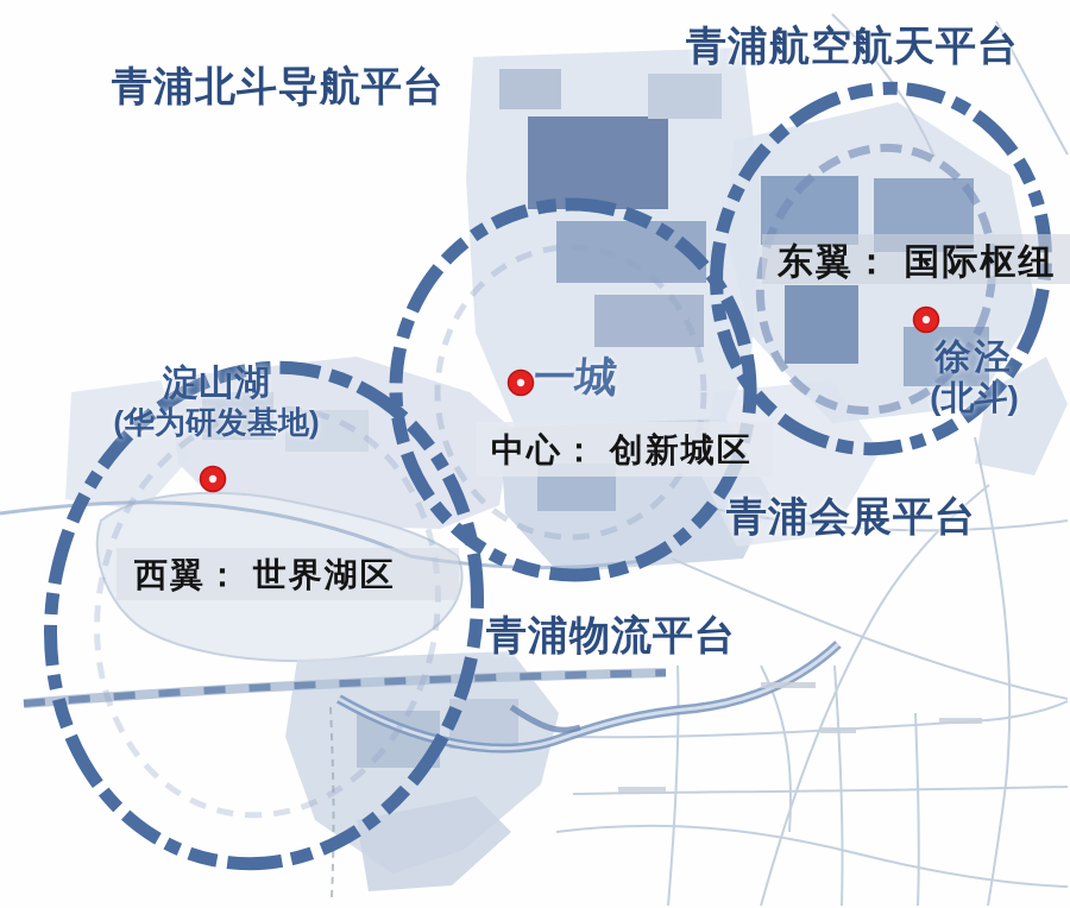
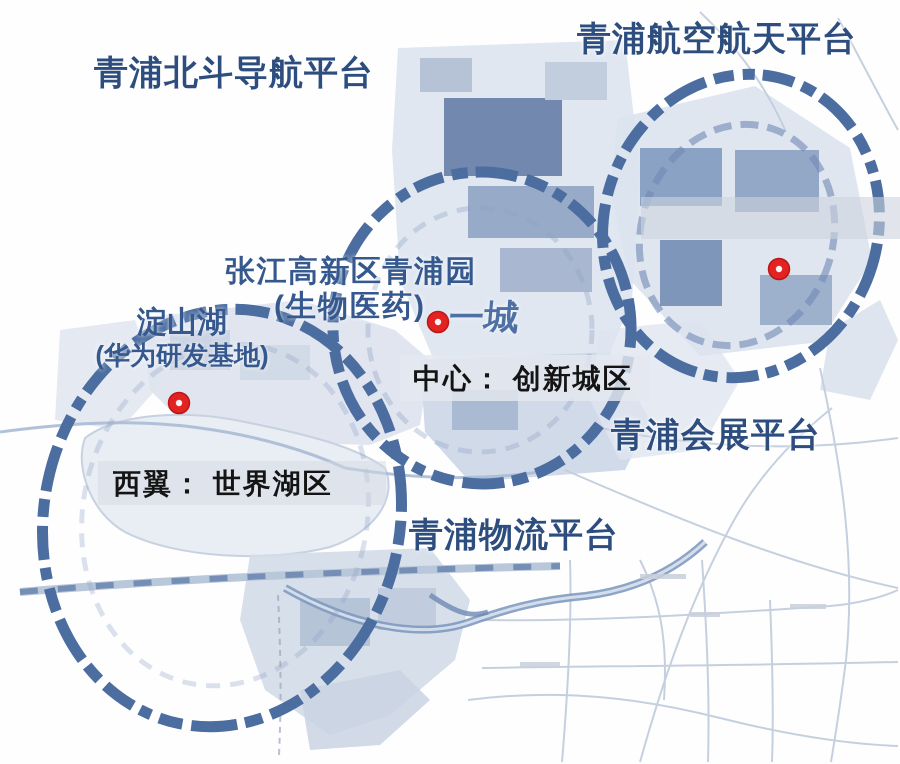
  青浦北斗导航平台
  青浦航空航天平台
  青浦会展平台
  青浦物流平台
- 东翼： 国际枢纽
  中心： 创新城区
  西翼： 世界湖区
+ 张江高新区青浦园
+ (生物医药)
  淀山湖
  (华为研发基地)
- 徐泾
- (北斗)
